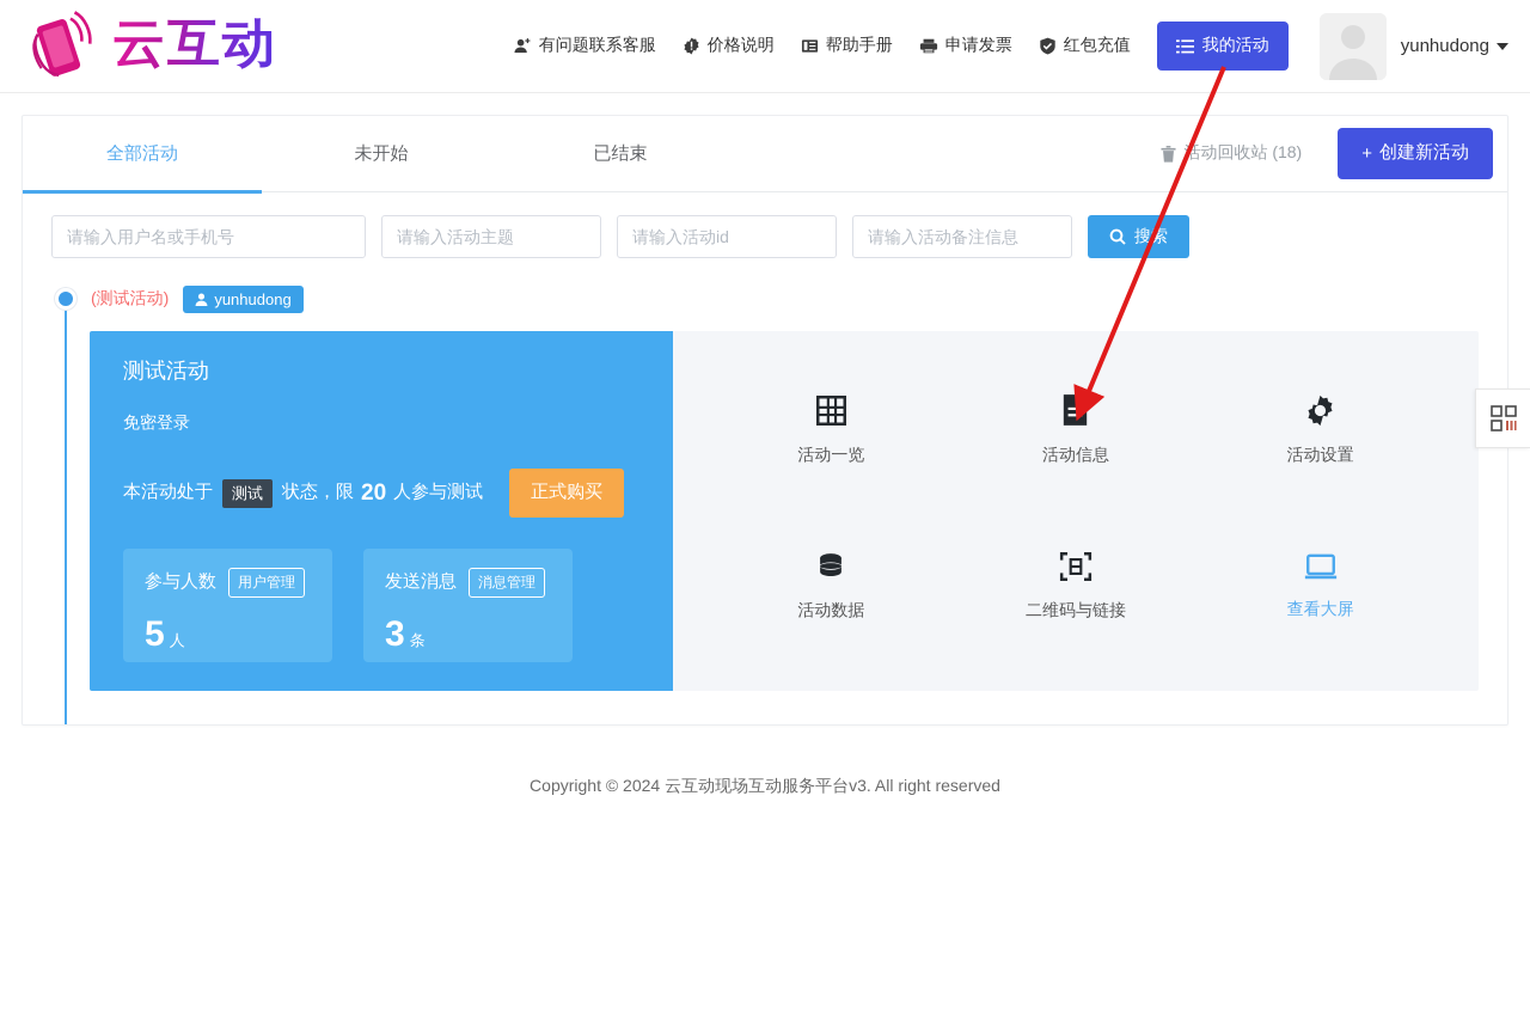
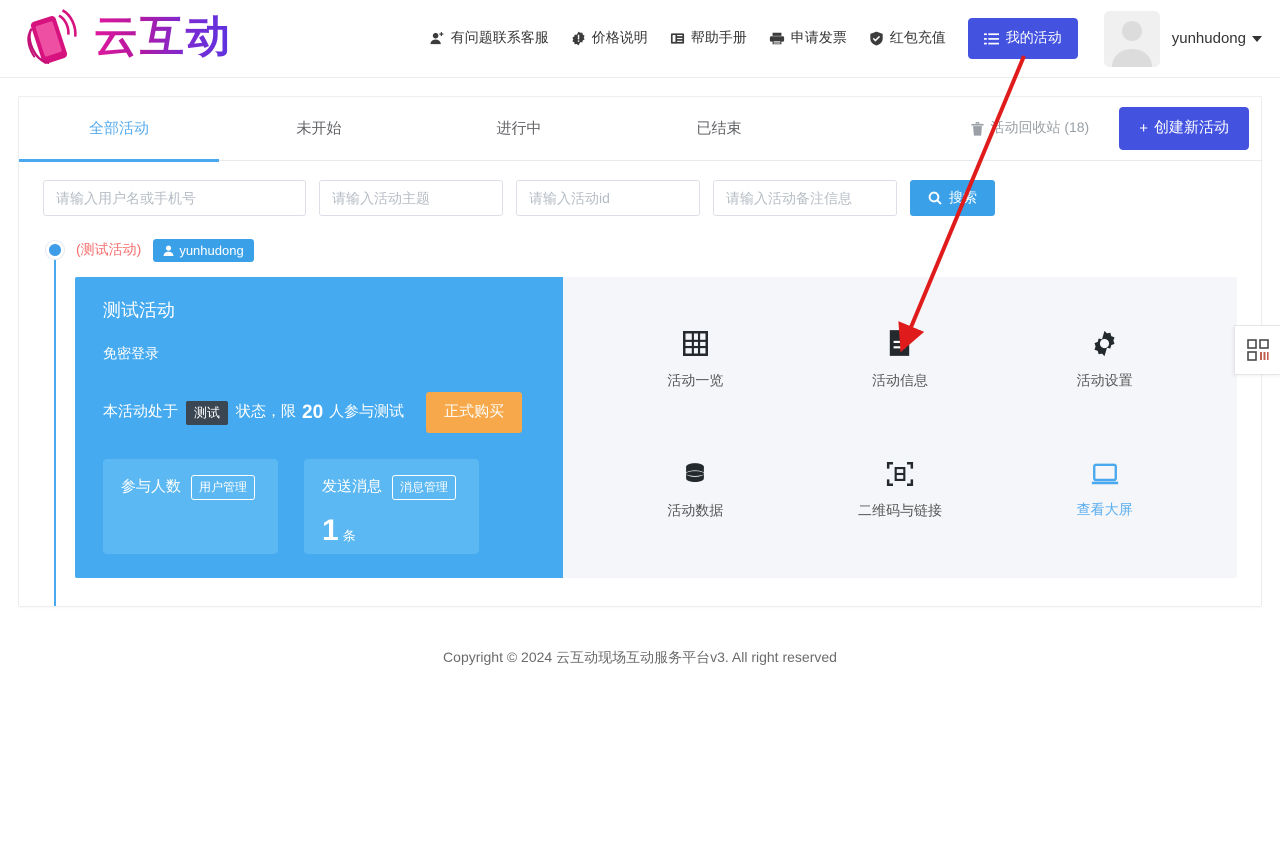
  云互动
  有问题联系客服
  价格说明
  帮助手册
  申请发票
  红包充值
  我的活动
  yunhudong
  全部活动
  未开始
+ 进行中
  已结束
  活动回收站 (18)
  +
  创建新活动
  请输入用户名或手机号
  请输入活动主题
  请输入活动id
  请输入活动备注信息
  搜索
  (测试活动)
  yunhudong
  测试活动
  免密登录
  本活动处于
  测试
  状态，限
  20
  人参与测试
  正式购买
  参与人数
  用户管理
- 5 人
  发送消息
  消息管理
- 3 条
+ 1 条
  活动一览
  活动信息
  活动设置
  活动数据
  二维码与链接
  查看大屏
  Copyright © 2024 云互动现场互动服务平台v3. All right reserved
